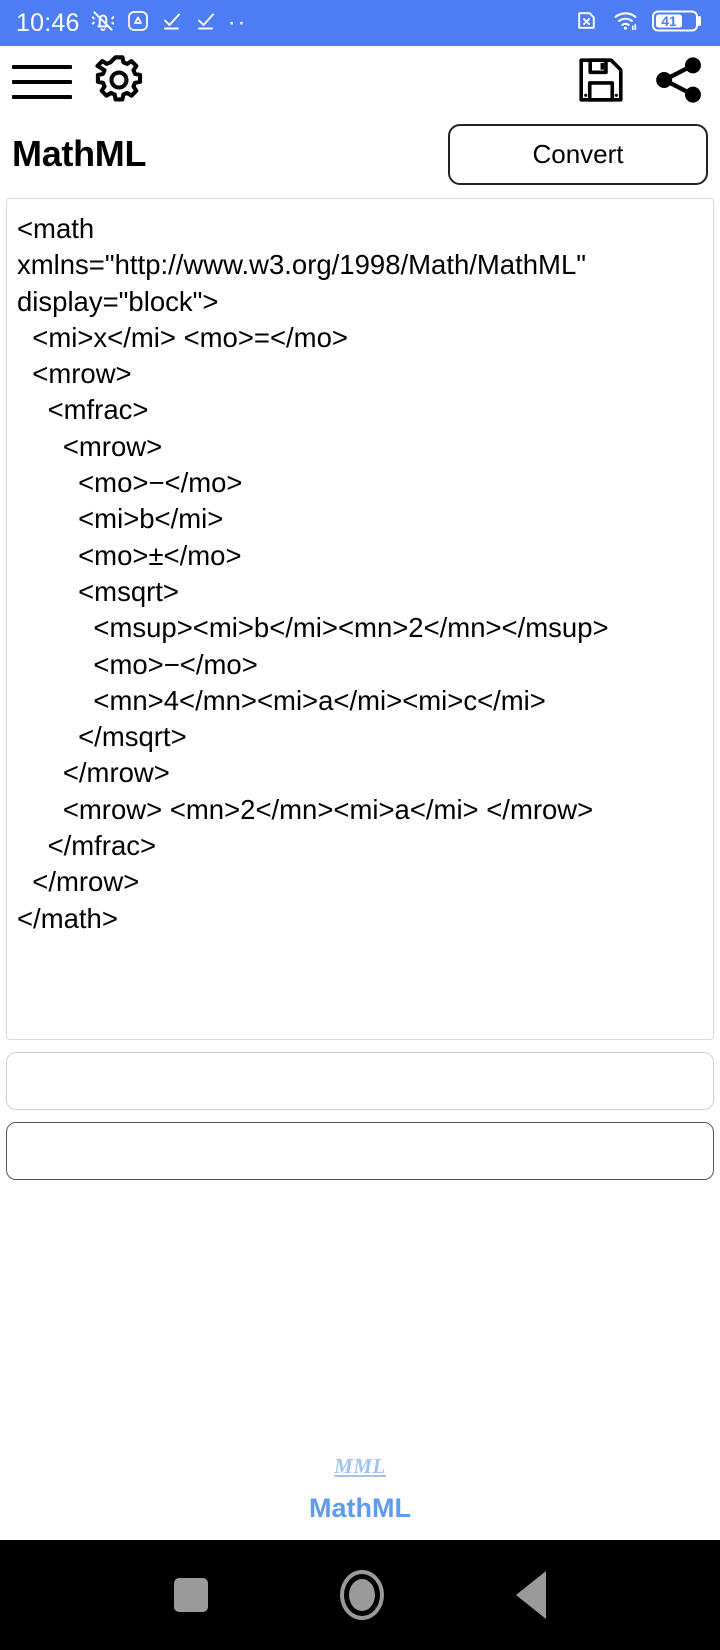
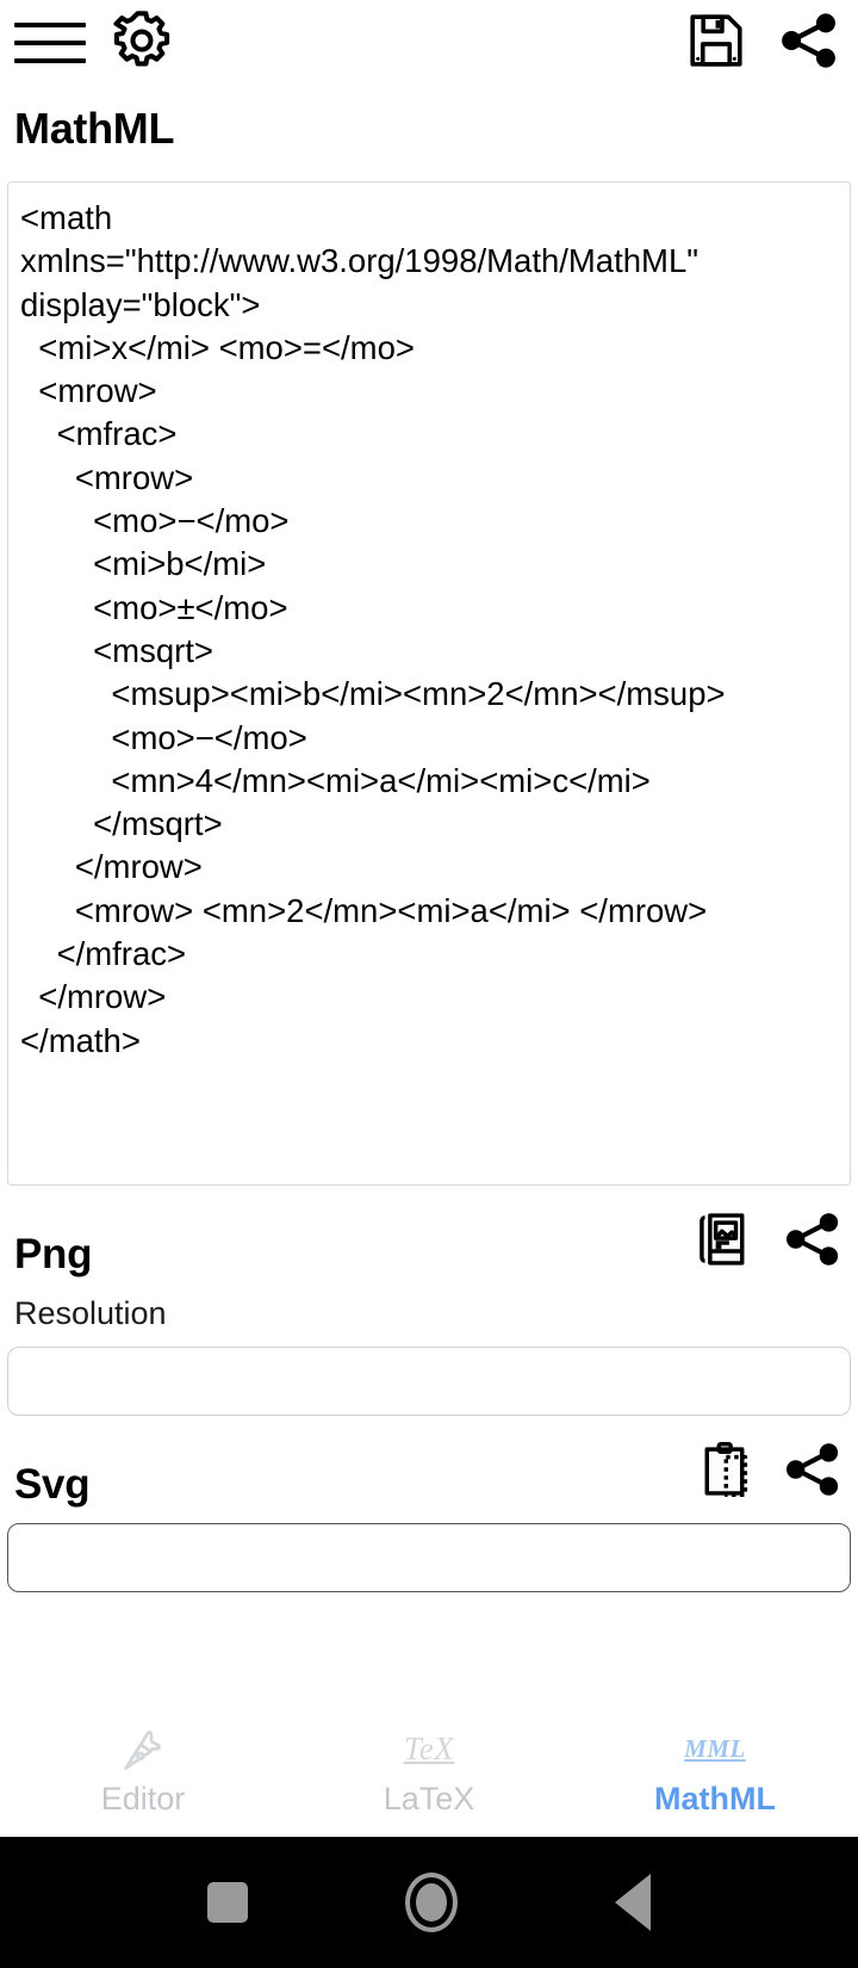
- 10:46
- ··
- 41
  MathML
- Convert
  <math
  xmlns="http://www.w3.org/1998/Math/MathML"
  display="block">
  <mi>x</mi> <mo>=</mo>
  <mrow>
  <mfrac>
  <mrow>
  <mo>−</mo>
  <mi>b</mi>
  <mo>±</mo>
  <msqrt>
  <msup><mi>b</mi><mn>2</mn></msup>
  <mo>−</mo>
  <mn>4</mn><mi>a</mi><mi>c</mi>
  </msqrt>
  </mrow>
  <mrow> <mn>2</mn><mi>a</mi> </mrow>
  </mfrac>
  </mrow>
  </math>
+ Png
+ Resolution
+ Svg
+ Editor
+ TeX
+ LaTeX
  MML
  MathML
